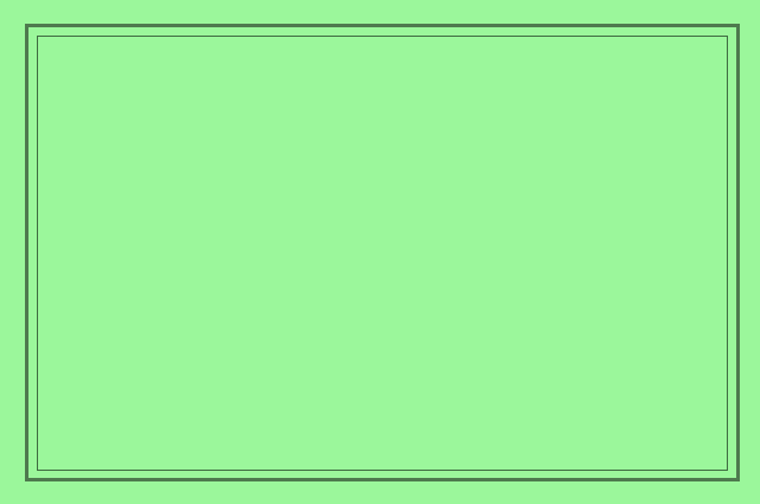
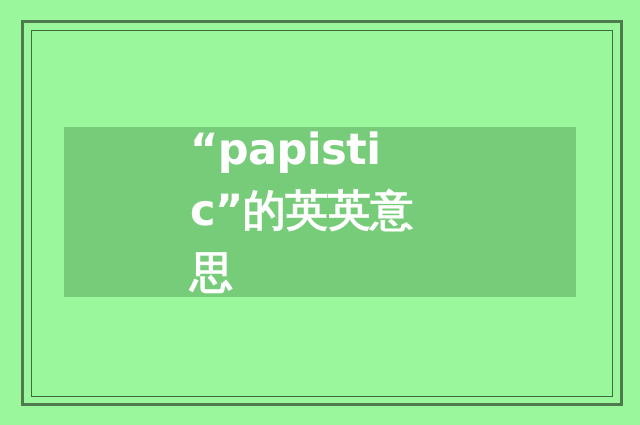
+ “papistic”的英英意思
